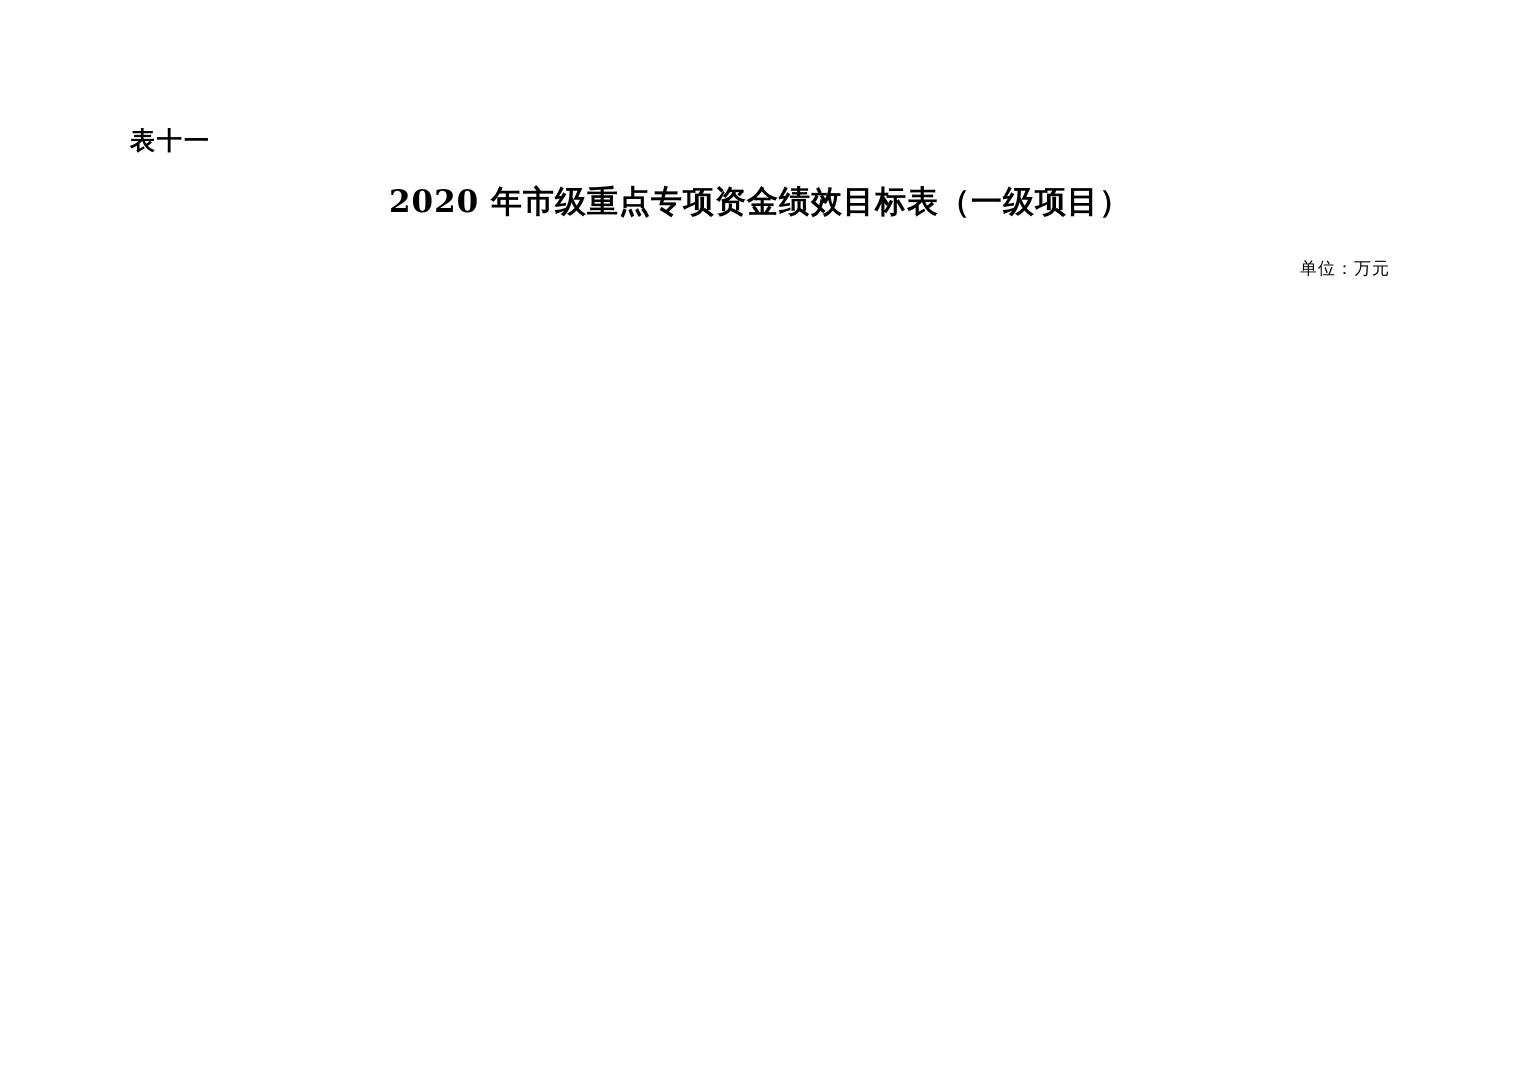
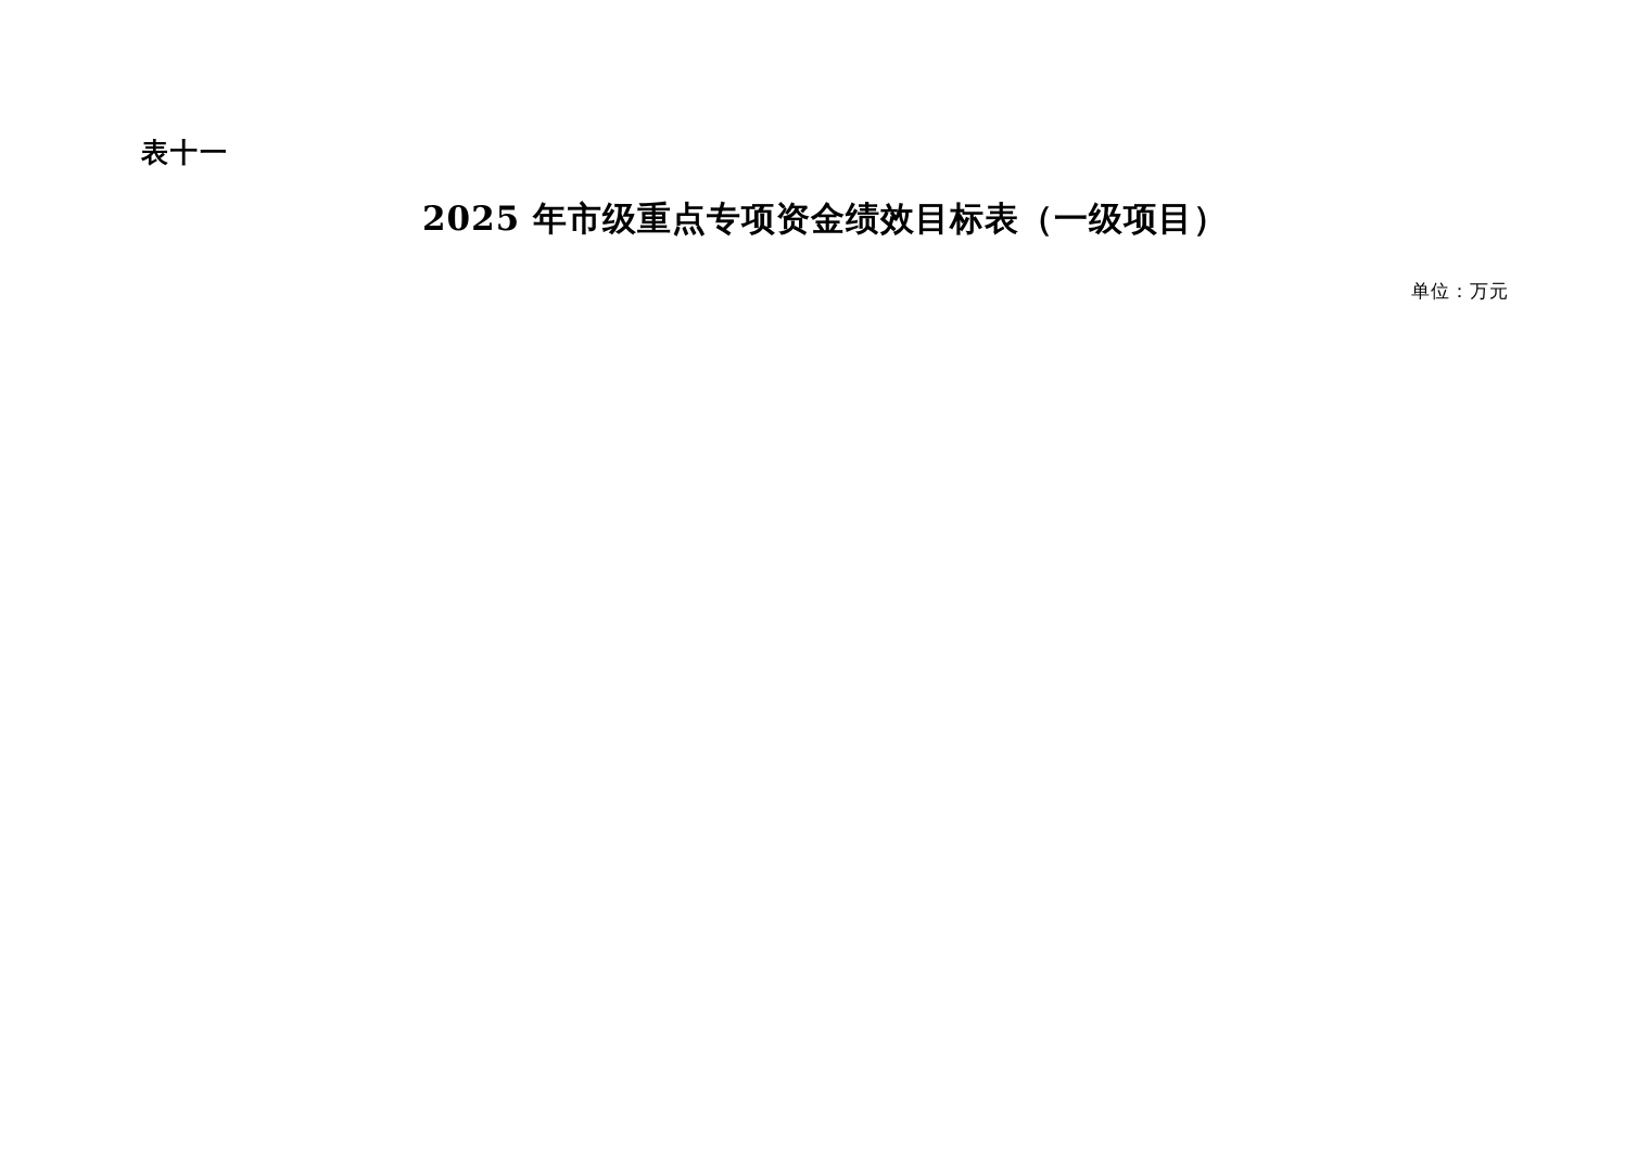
  表十一
- 2020 年市级重点专项资金绩效目标表（一级项目）
+ 2025 年市级重点专项资金绩效目标表（一级项目）
  单位：万元
